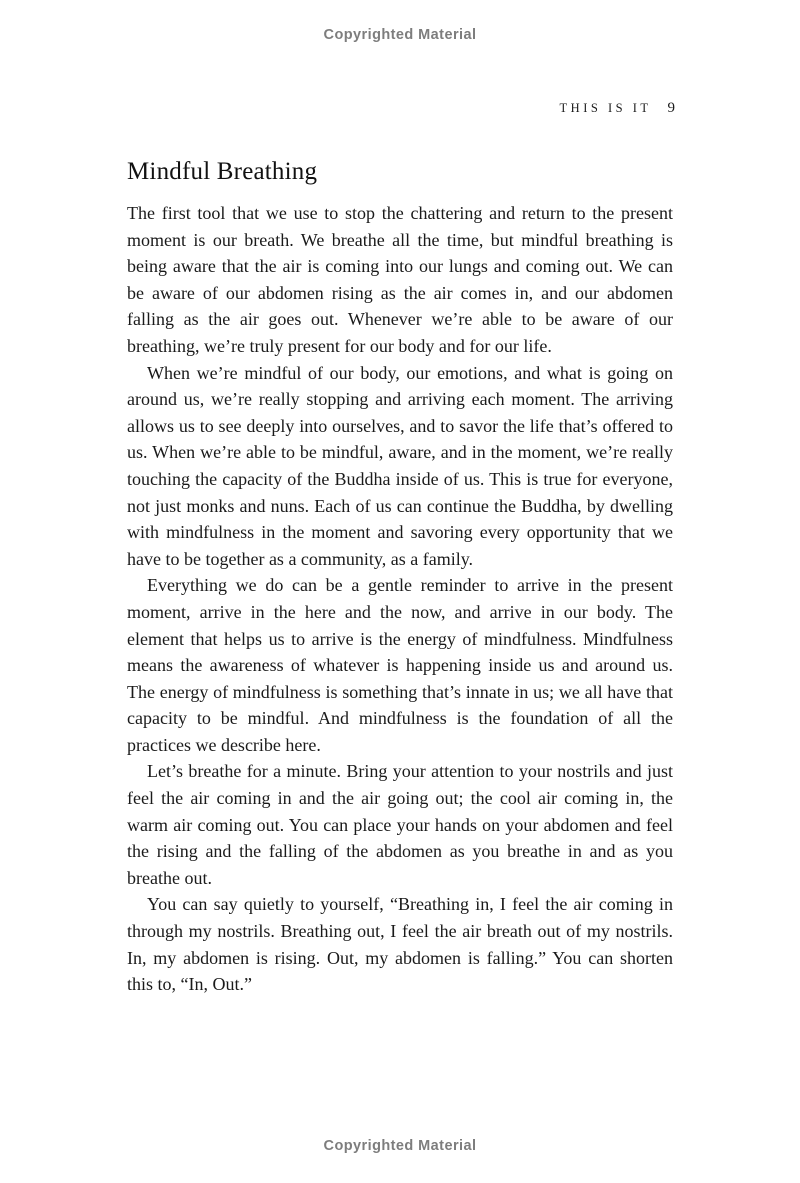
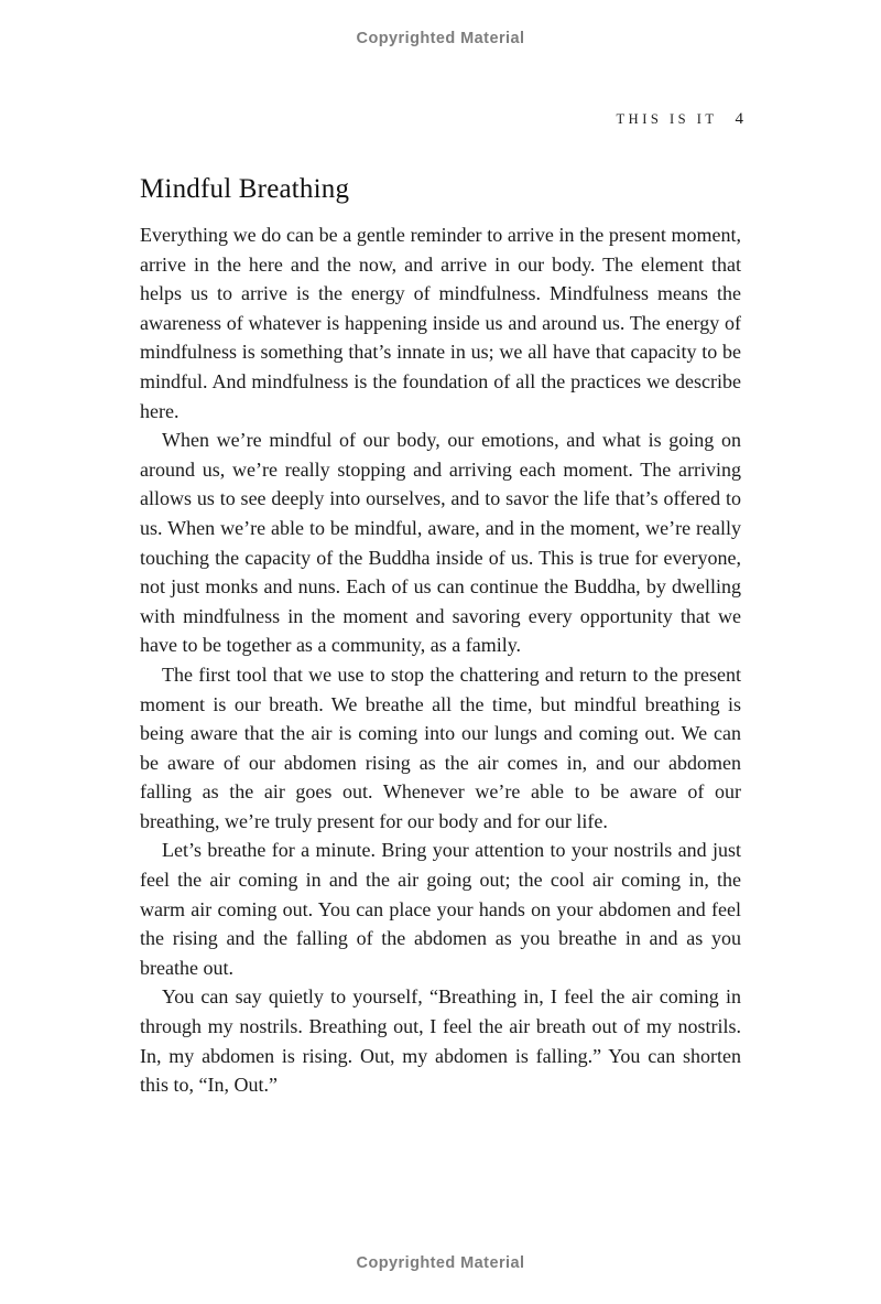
  Copyrighted Material
- THIS IS IT 9
+ THIS IS IT 4
  Mindful Breathing
- The first tool that we use to stop the chattering and return to the present moment is our breath. We breathe all the time, but mindful breathing is being aware that the air is coming into our lungs and coming out. We can be aware of our abdomen rising as the air comes in, and our abdomen falling as the air goes out. Whenever we’re able to be aware of our breathing, we’re truly present for our body and for our life.
+ Everything we do can be a gentle reminder to arrive in the present moment, arrive in the here and the now, and arrive in our body. The element that helps us to arrive is the energy of mindfulness. Mindfulness means the awareness of whatever is happening inside us and around us. The energy of mindfulness is something that’s innate in us; we all have that capacity to be mindful. And mindfulness is the foundation of all the practices we describe here.
  When we’re mindful of our body, our emotions, and what is going on around us, we’re really stopping and arriving each moment. The arriving allows us to see deeply into ourselves, and to savor the life that’s offered to us. When we’re able to be mindful, aware, and in the moment, we’re really touching the capacity of the Buddha inside of us. This is true for everyone, not just monks and nuns. Each of us can continue the Buddha, by dwelling with mindfulness in the moment and savoring every opportunity that we have to be together as a community, as a family.
- Everything we do can be a gentle reminder to arrive in the present moment, arrive in the here and the now, and arrive in our body. The element that helps us to arrive is the energy of mindfulness. Mindfulness means the awareness of whatever is happening inside us and around us. The energy of mindfulness is something that’s innate in us; we all have that capacity to be mindful. And mindfulness is the foundation of all the practices we describe here.
+ The first tool that we use to stop the chattering and return to the present moment is our breath. We breathe all the time, but mindful breathing is being aware that the air is coming into our lungs and coming out. We can be aware of our abdomen rising as the air comes in, and our abdomen falling as the air goes out. Whenever we’re able to be aware of our breathing, we’re truly present for our body and for our life.
  Let’s breathe for a minute. Bring your attention to your nostrils and just feel the air coming in and the air going out; the cool air coming in, the warm air coming out. You can place your hands on your abdomen and feel the rising and the falling of the abdomen as you breathe in and as you breathe out.
  You can say quietly to yourself, “Breathing in, I feel the air coming in through my nostrils. Breathing out, I feel the air breath out of my nostrils. In, my abdomen is rising. Out, my abdomen is falling.” You can shorten this to, “In, Out.”
  Copyrighted Material
